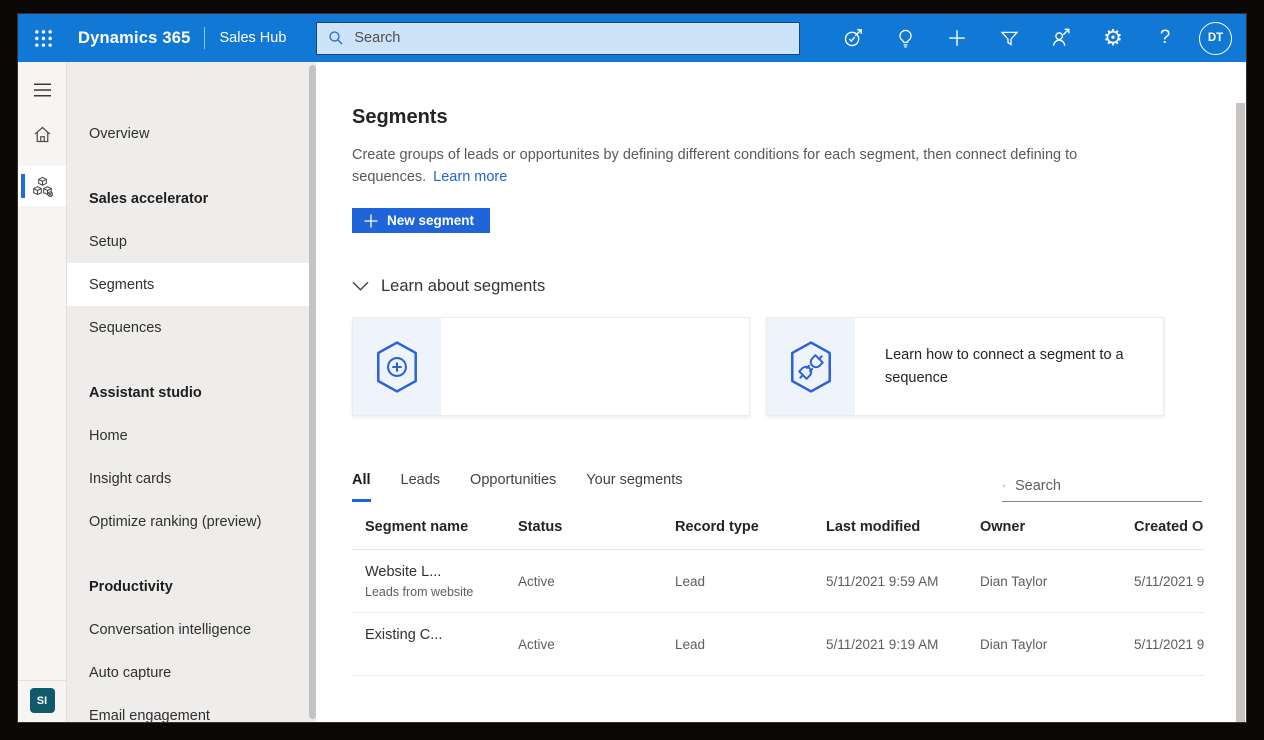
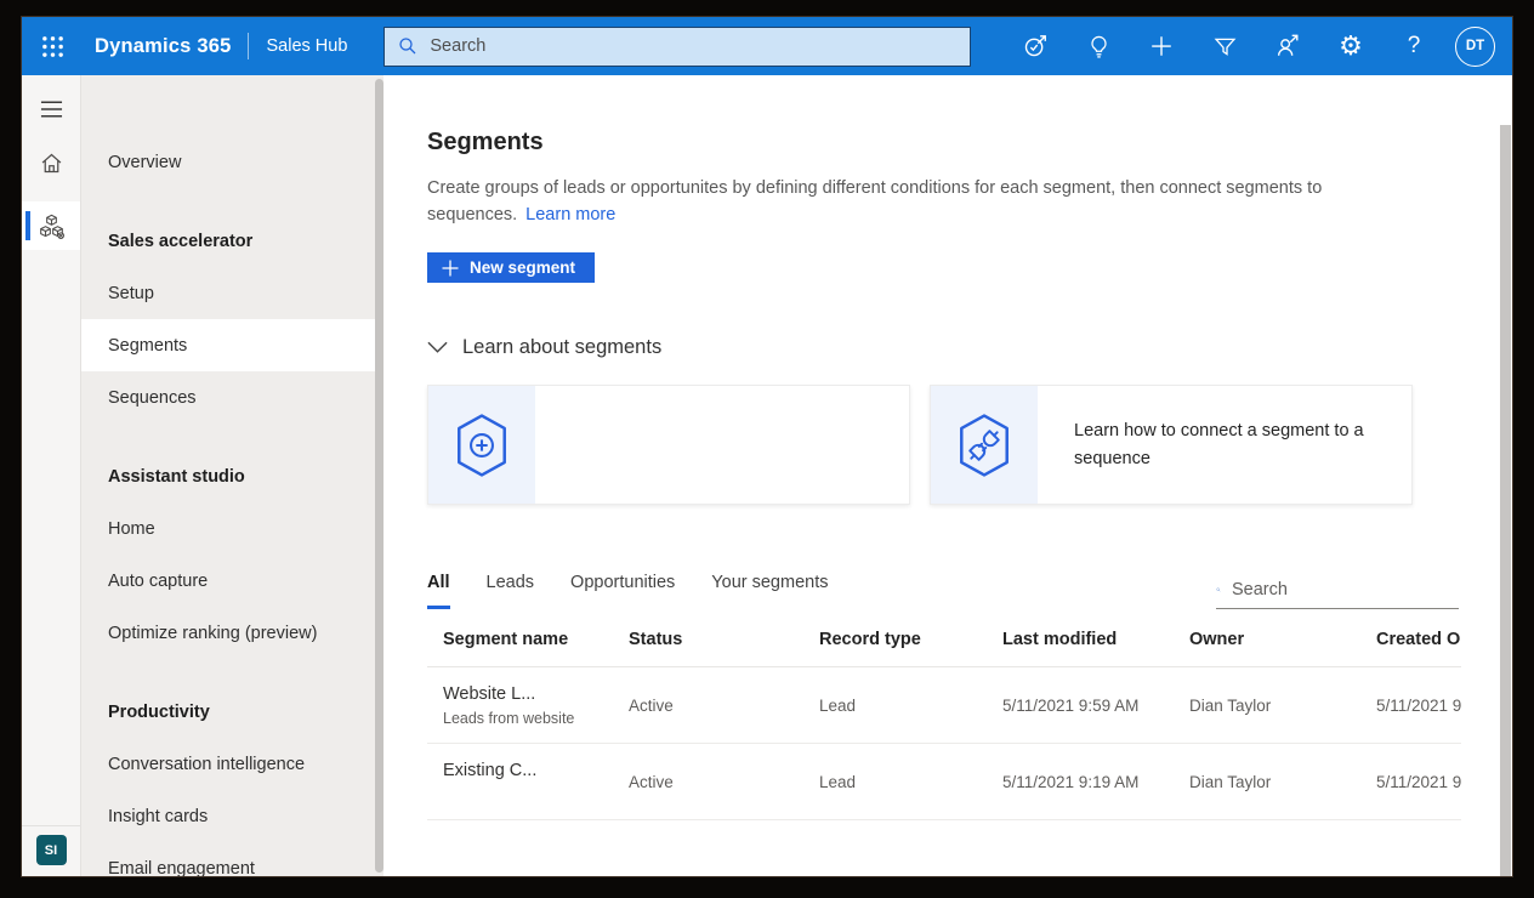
  Dynamics 365
  Sales Hub
  Search
  ⚙
  ?
  DT
  SI
  Overview
  Sales accelerator
  Setup
  Segments
  Sequences
  Assistant studio
  Home
- Insight cards
+ Auto capture
  Optimize ranking (preview)
  Productivity
  Conversation intelligence
- Auto capture
+ Insight cards
  Email engagement
  Segments
- Create groups of leads or opportunites by defining different conditions for each segment, then connect defining to sequences. Learn more
+ Create groups of leads or opportunites by defining different conditions for each segment, then connect segments to sequences. Learn more
  New segment
  Learn about segments
  Learn how to connect a segment to a sequence
  All
  Leads
  Opportunities
  Your segments
  Search
  Segment name
  Status
  Record type
  Last modified
  Owner
  Created O
  Website L...
  Leads from website
  Active
  Lead
  5/11/2021 9:59 AM
  Dian Taylor
  Existing C...
  Active
  Lead
  5/11/2021 9:19 AM
  Dian Taylor
